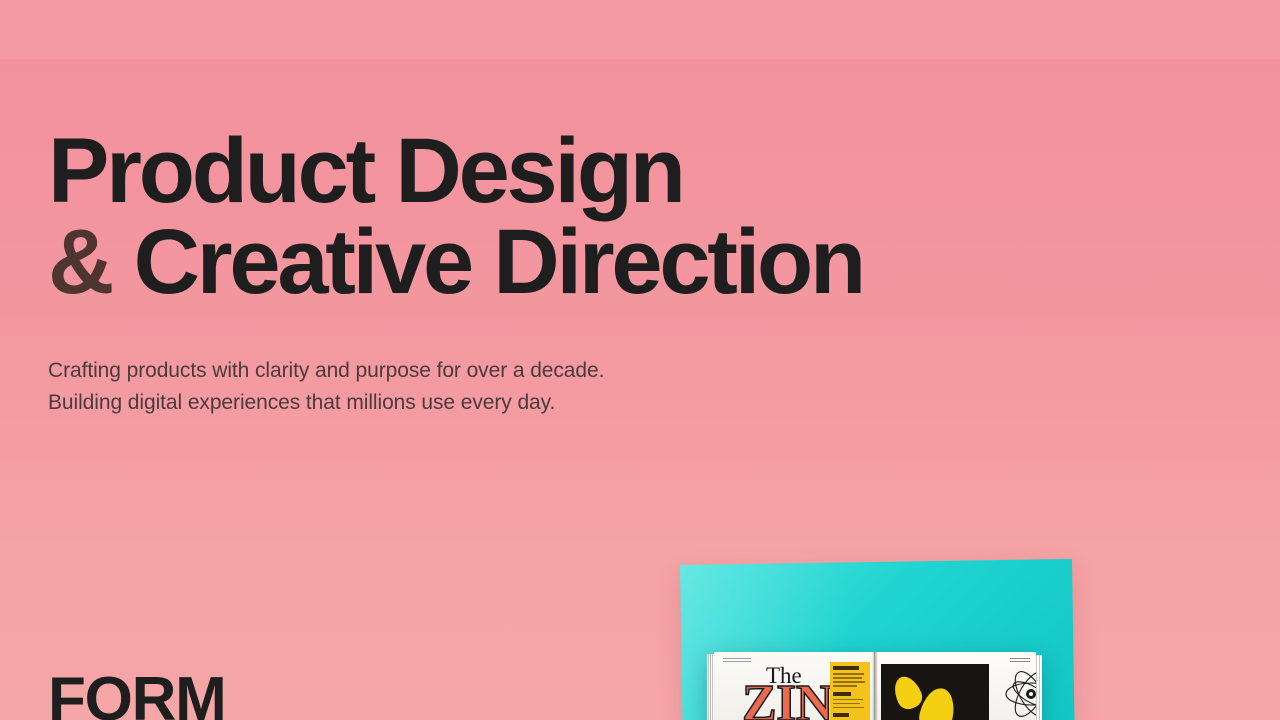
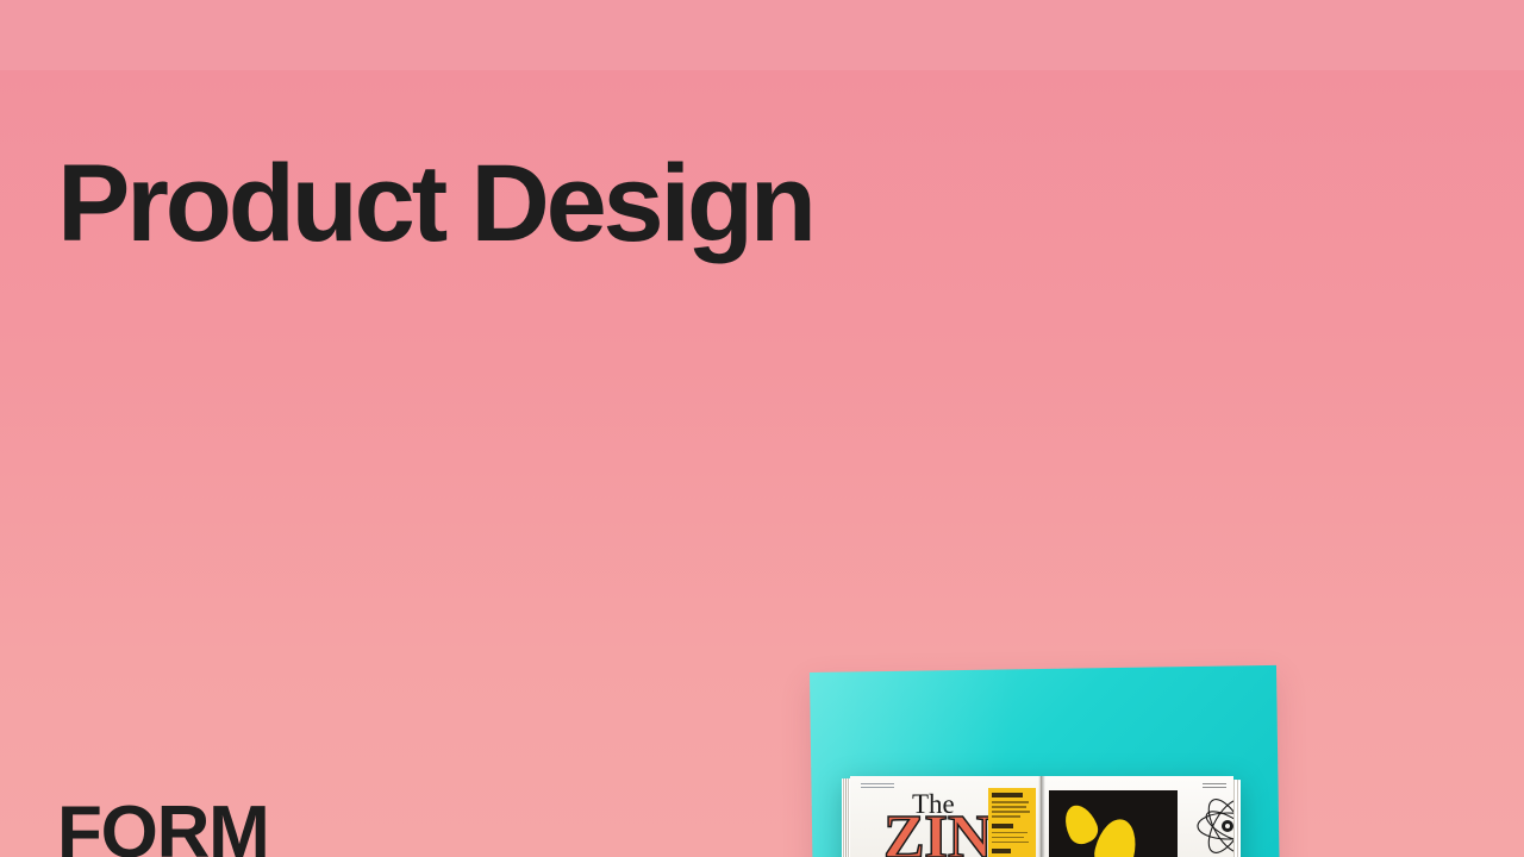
  Product Design
- & Creative Direction
- Crafting products with clarity and purpose for over a decade.
- Building digital experiences that millions use every day.
  FORM
  The
  ZIN
